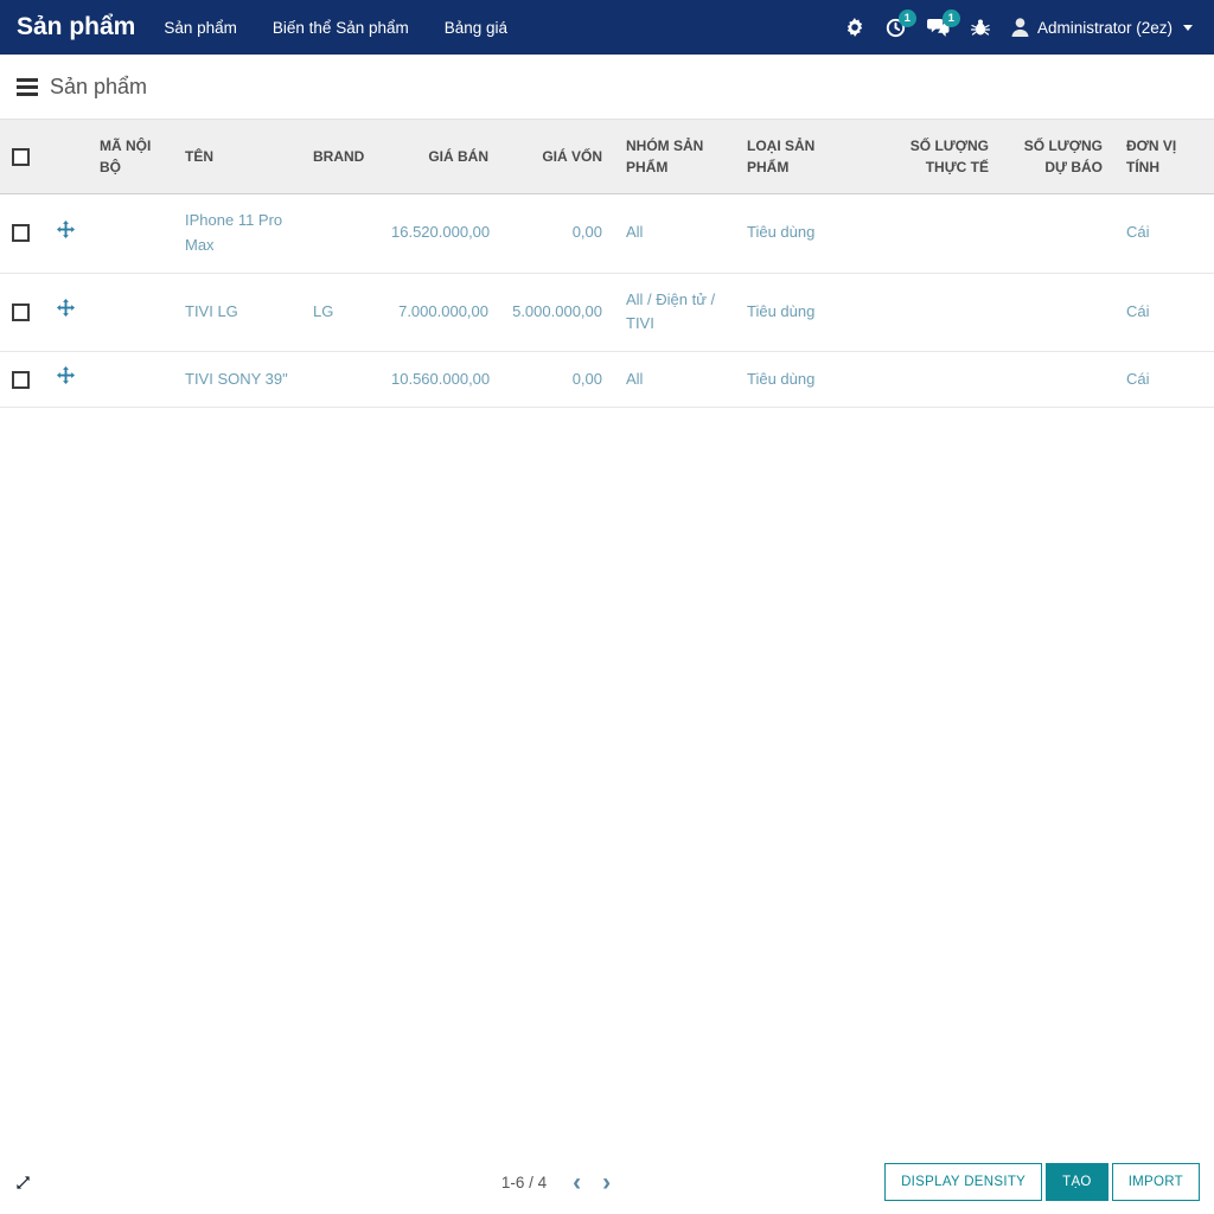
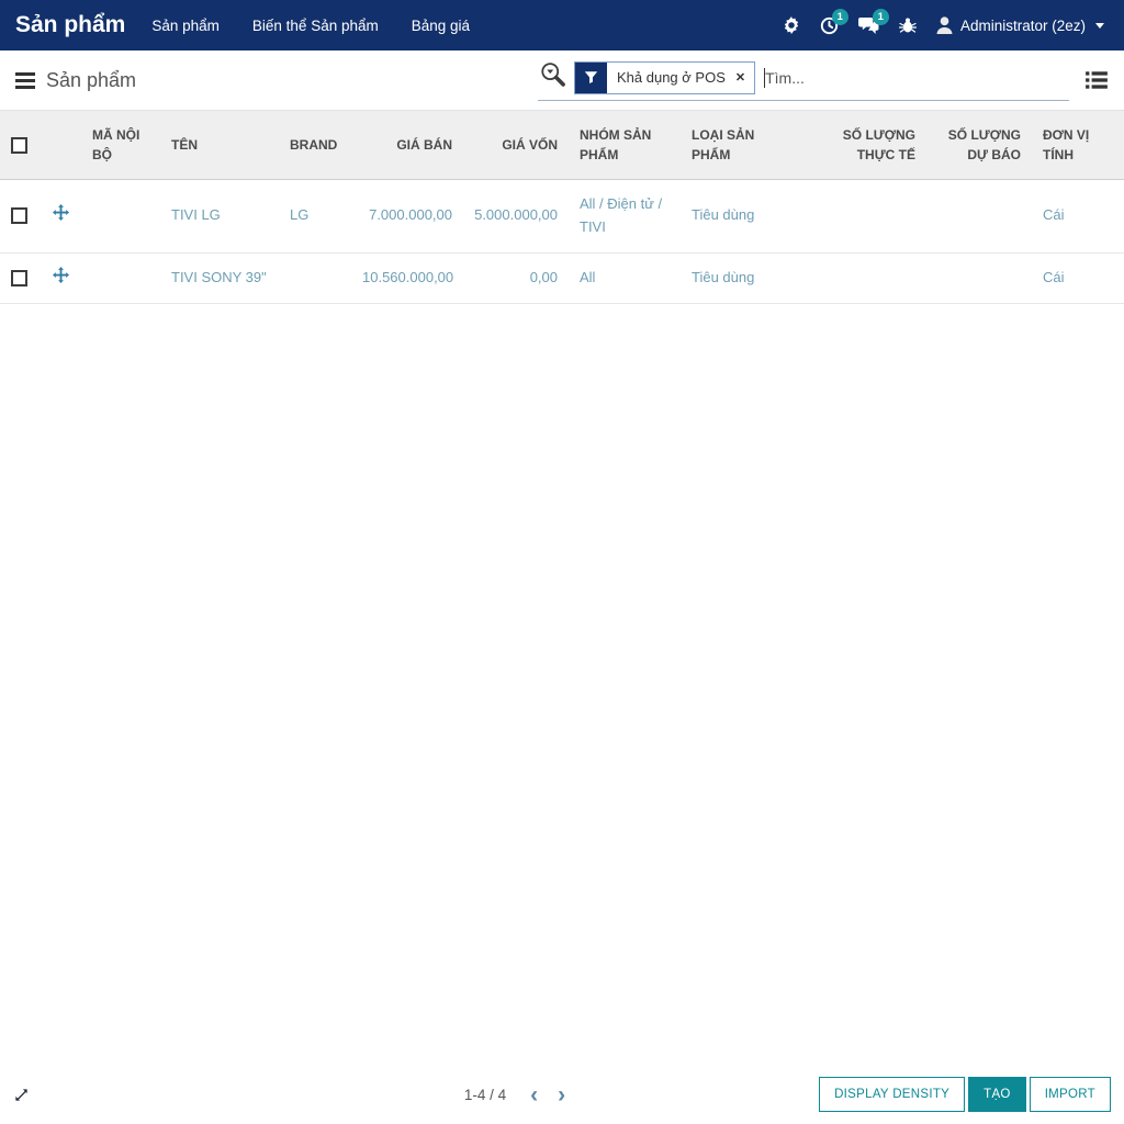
  Sản phẩm
  Sản phẩm
  Biến thể Sản phẩm
  Bảng giá
  1
  1
  Administrator (2ez)
  Sản phẩm
+ Khả dụng ở POS
+ ✕
+ Tìm...
  		MÃ NỘI BỘ	TÊN	BRAND	GIÁ BÁN	GIÁ VỐN	NHÓM SẢN PHẨM	LOẠI SẢN PHẨM	SỐ LƯỢNG THỰC TẾ	SỐ LƯỢNG DỰ BÁO	ĐƠN VỊ TÍNH
- 			IPhone 11 Pro Max		16.520.000,00	0,00	All	Tiêu dùng			Cái
  			TIVI LG	LG	7.000.000,00	5.000.000,00	All / Điện tử / TIVI	Tiêu dùng			Cái
  			TIVI SONY 39"		10.560.000,00	0,00	All	Tiêu dùng			Cái
- 1-6 / 4
+ 1-4 / 4
  ‹
  ›
  DISPLAY DENSITY
  TẠO
  IMPORT
